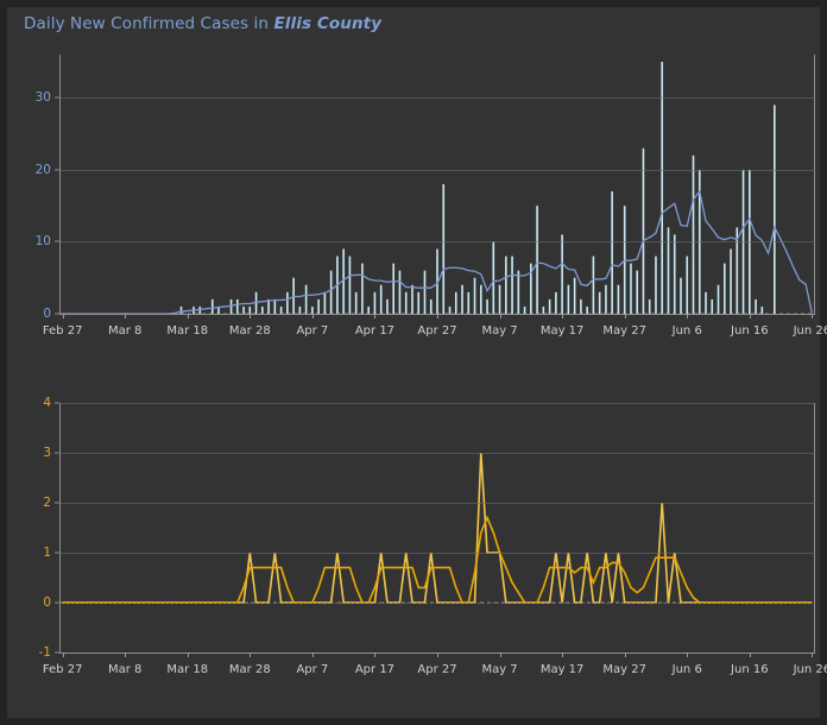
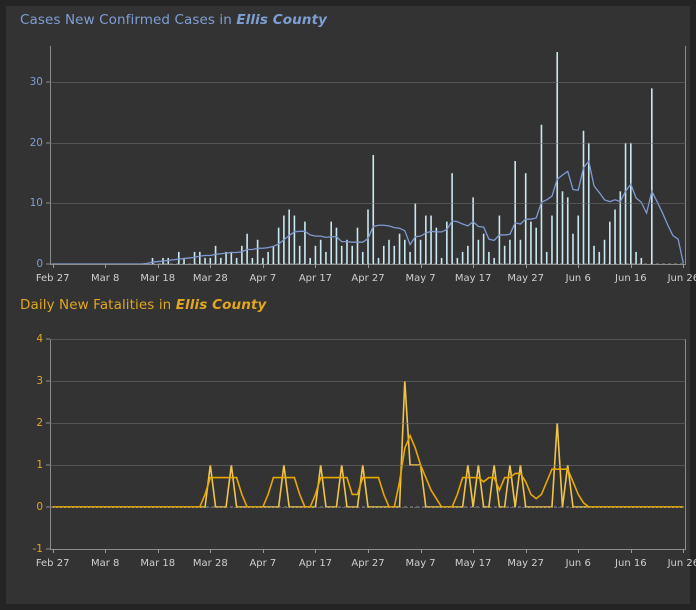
- Daily New Confirmed Cases in Ellis County
+ Cases New Confirmed Cases in Ellis County
  0
  10
  20
  30
  Feb 27
  Mar 8
  Mar 18
  Mar 28
  Apr 7
  Apr 17
  Apr 27
  May 7
  May 17
  May 27
  Jun 6
  Jun 16
  Jun 2
+ Daily New Fatalities in Ellis County
  -1
  0
  1
  2
  3
  4
  Feb 27
  Mar 8
  Mar 18
  Mar 28
  Apr 7
  Apr 17
  Apr 27
  May 7
  May 17
  May 27
  Jun 6
  Jun 16
  Jun 2
